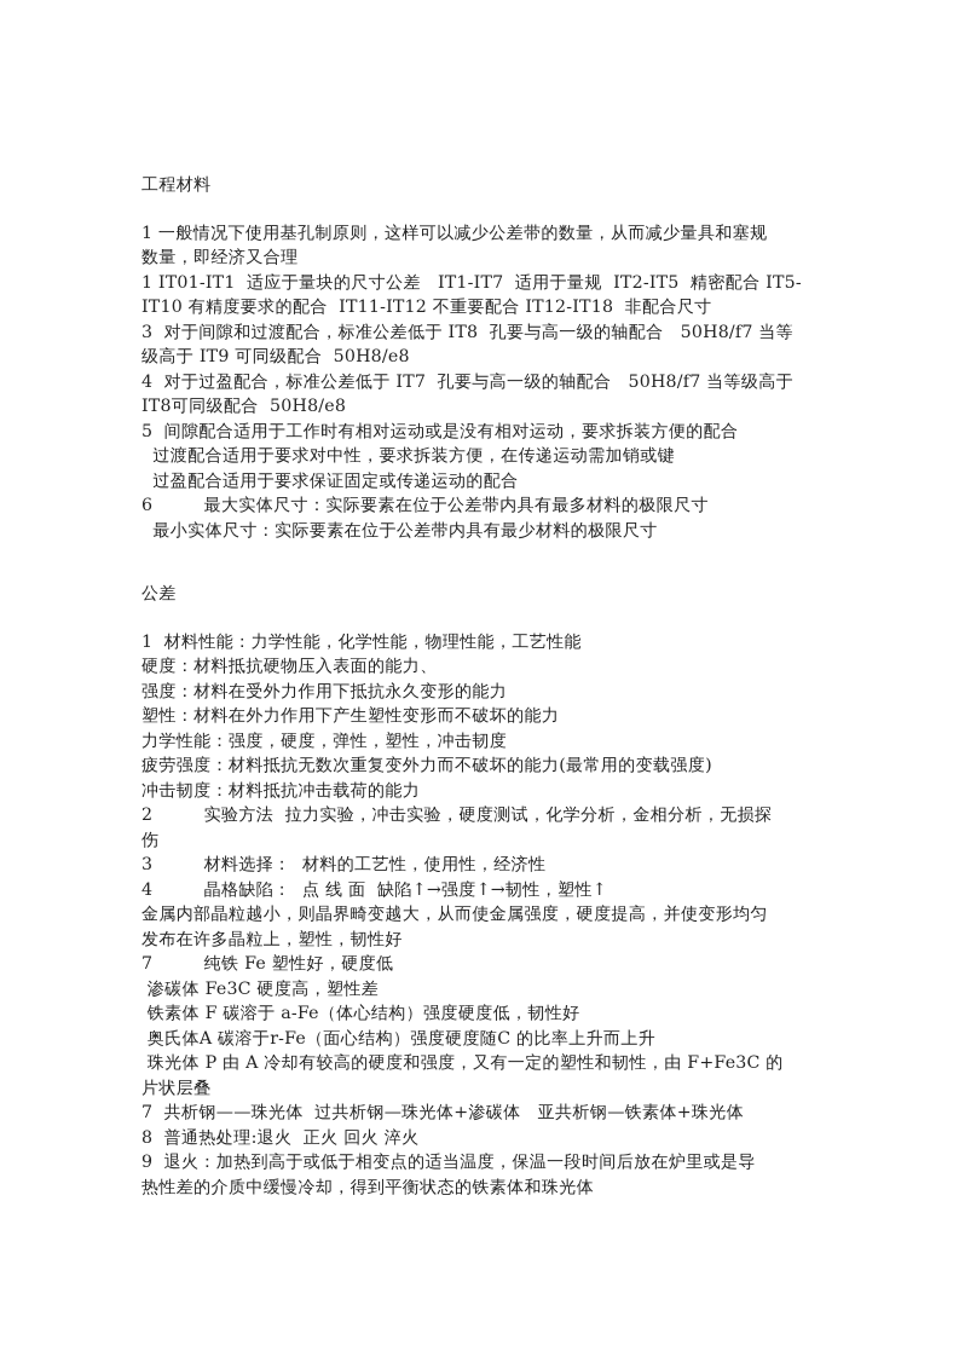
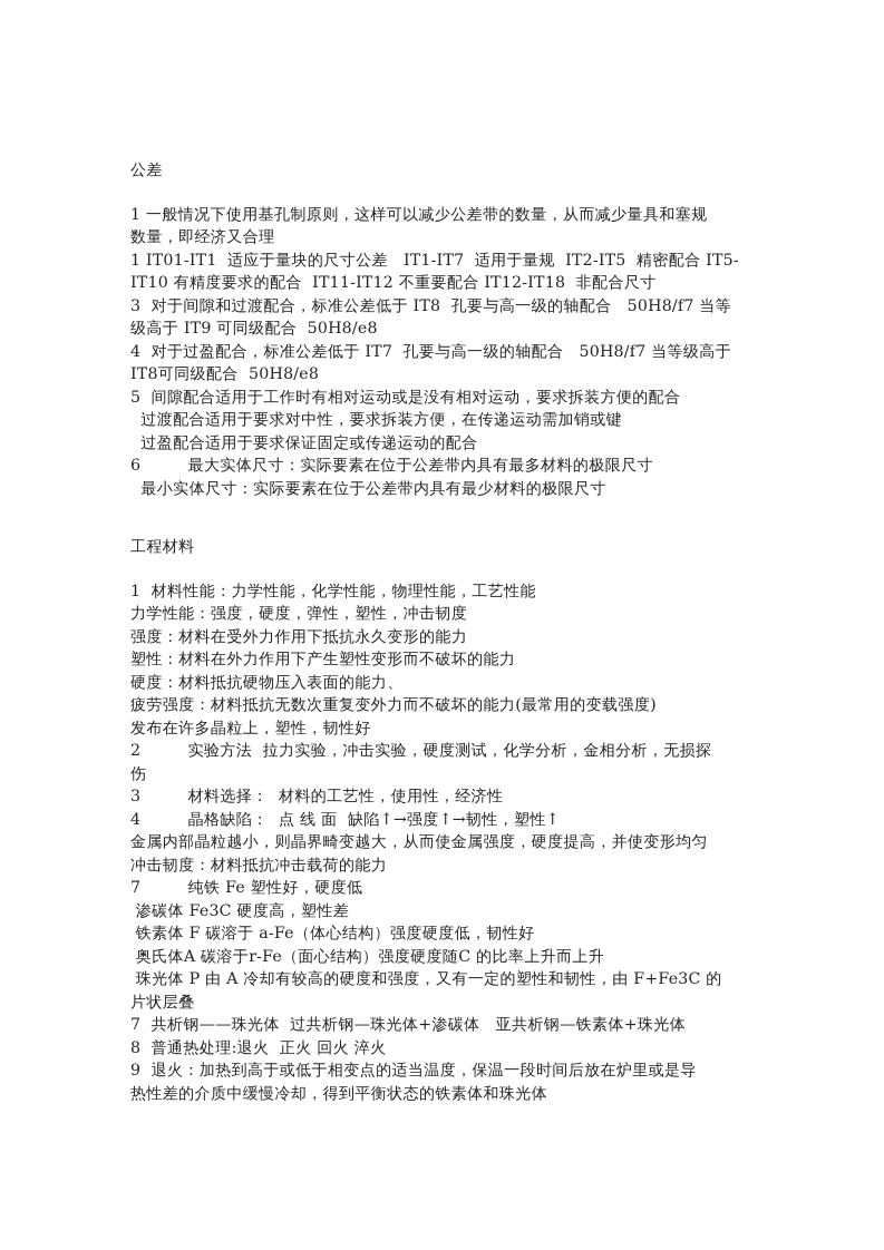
- 工程材料
+ 公差
  1 一般情况下使用基孔制原则，这样可以减少公差带的数量，从而减少量具和塞规
  数量，即经济又合理
  1 IT01-IT1 适应于量块的尺寸公差 IT1-IT7 适用于量规 IT2-IT5 精密配合 IT5-
  IT10 有精度要求的配合 IT11-IT12 不重要配合 IT12-IT18 非配合尺寸
  3 对于间隙和过渡配合，标准公差低于 IT8 孔要与高一级的轴配合 50H8/f7 当等
  级高于 IT9 可同级配合 50H8/e8
  4 对于过盈配合，标准公差低于 IT7 孔要与高一级的轴配合 50H8/f7 当等级高于
  IT8可同级配合 50H8/e8
  5 间隙配合适用于工作时有相对运动或是没有相对运动，要求拆装方便的配合
  过渡配合适用于要求对中性，要求拆装方便，在传递运动需加销或键
  过盈配合适用于要求保证固定或传递运动的配合
  6 最大实体尺寸：实际要素在位于公差带内具有最多材料的极限尺寸
  最小实体尺寸：实际要素在位于公差带内具有最少材料的极限尺寸
- 公差
+ 工程材料
  1 材料性能：力学性能，化学性能，物理性能，工艺性能
- 硬度：材料抵抗硬物压入表面的能力、
+ 力学性能：强度，硬度，弹性，塑性，冲击韧度
  强度：材料在受外力作用下抵抗永久变形的能力
  塑性：材料在外力作用下产生塑性变形而不破坏的能力
- 力学性能：强度，硬度，弹性，塑性，冲击韧度
+ 硬度：材料抵抗硬物压入表面的能力、
  疲劳强度：材料抵抗无数次重复变外力而不破坏的能力(最常用的变载强度)
- 冲击韧度：材料抵抗冲击载荷的能力
+ 发布在许多晶粒上，塑性，韧性好
  2 实验方法 拉力实验，冲击实验，硬度测试，化学分析，金相分析，无损探
  伤
  3 材料选择： 材料的工艺性，使用性，经济性
  4 晶格缺陷： 点 线 面 缺陷↑→强度↑→韧性，塑性↑
  金属内部晶粒越小，则晶界畸变越大，从而使金属强度，硬度提高，并使变形均匀
- 发布在许多晶粒上，塑性，韧性好
+ 冲击韧度：材料抵抗冲击载荷的能力
  7 纯铁 Fe 塑性好，硬度低
  渗碳体 Fe3C 硬度高，塑性差
  铁素体 F 碳溶于 a-Fe（体心结构）强度硬度低，韧性好
  奥氏体A 碳溶于r-Fe（面心结构）强度硬度随C 的比率上升而上升
  珠光体 P 由 A 冷却有较高的硬度和强度，又有一定的塑性和韧性，由 F+Fe3C 的
  片状层叠
  7 共析钢——珠光体 过共析钢—珠光体+渗碳体 亚共析钢—铁素体+珠光体
  8 普通热处理:退火 正火 回火 淬火
  9 退火：加热到高于或低于相变点的适当温度，保温一段时间后放在炉里或是导
  热性差的介质中缓慢冷却，得到平衡状态的铁素体和珠光体
